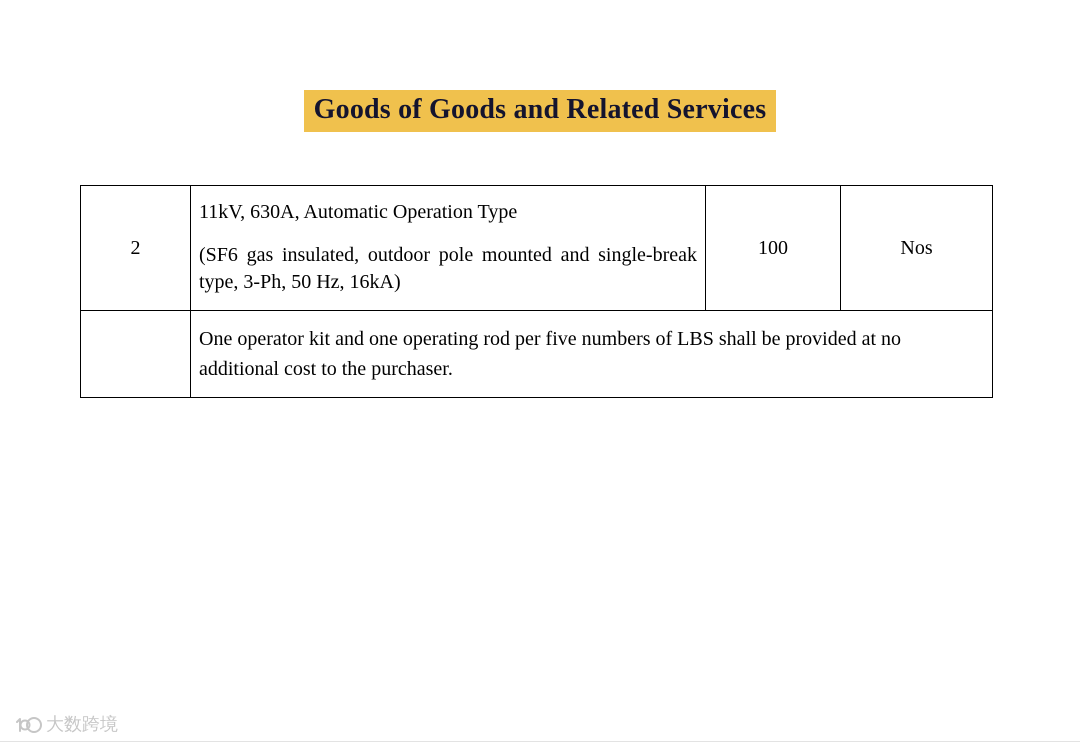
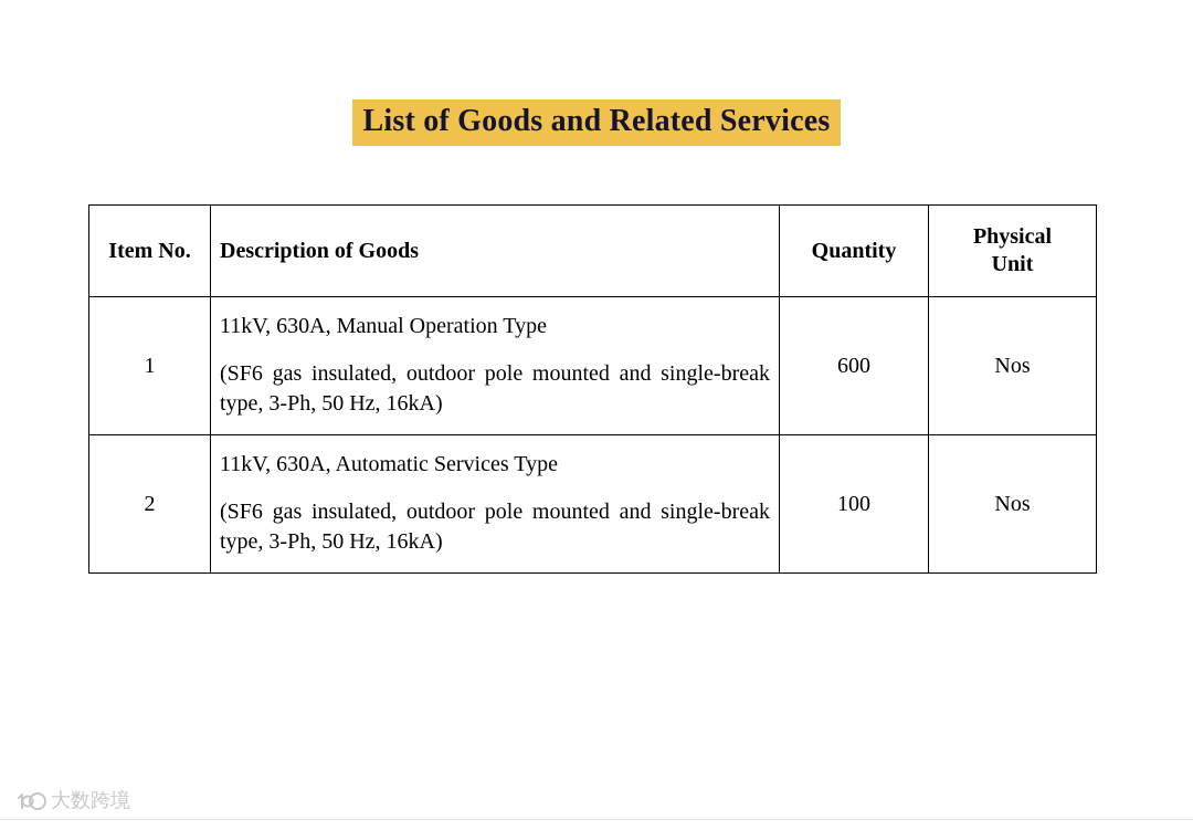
- Goods of Goods and Related Services
+ List of Goods and Related Services
+ Item No.	Description of Goods	Quantity	Physical Unit
+ 1	11kV, 630A, Manual Operation Type (SF6 gas insulated, outdoor pole mounted and single-break type, 3-Ph, 50 Hz, 16kA)	600	Nos
- 2	11kV, 630A, Automatic Operation Type (SF6 gas insulated, outdoor pole mounted and single-break type, 3-Ph, 50 Hz, 16kA)	100	Nos
+ 2	11kV, 630A, Automatic Services Type (SF6 gas insulated, outdoor pole mounted and single-break type, 3-Ph, 50 Hz, 16kA)	100	Nos
- 	One operator kit and one operating rod per five numbers of LBS shall be provided at no additional cost to the purchaser.
  大数跨境
